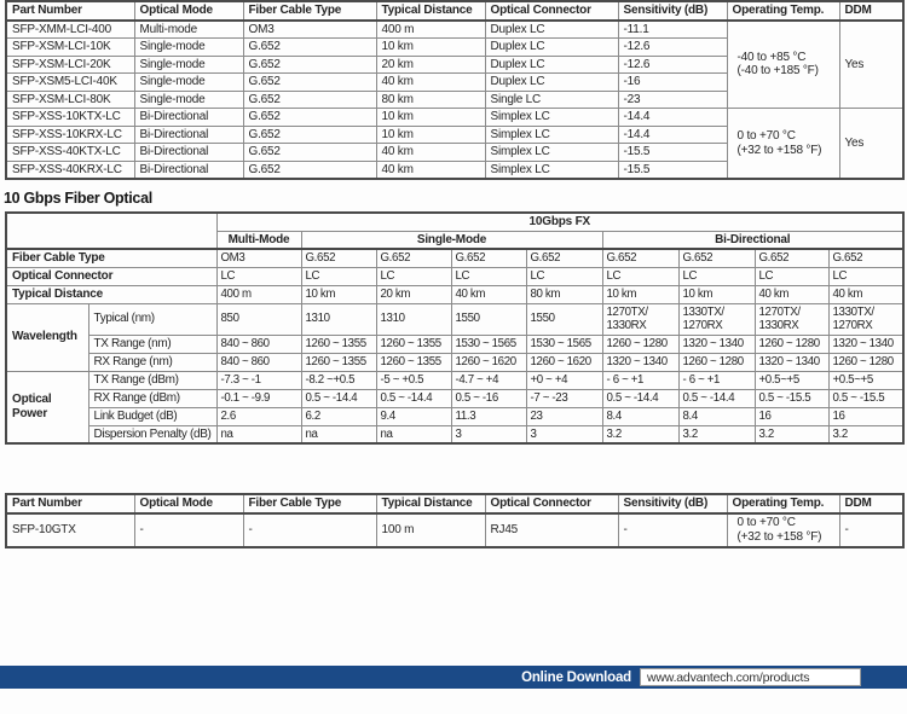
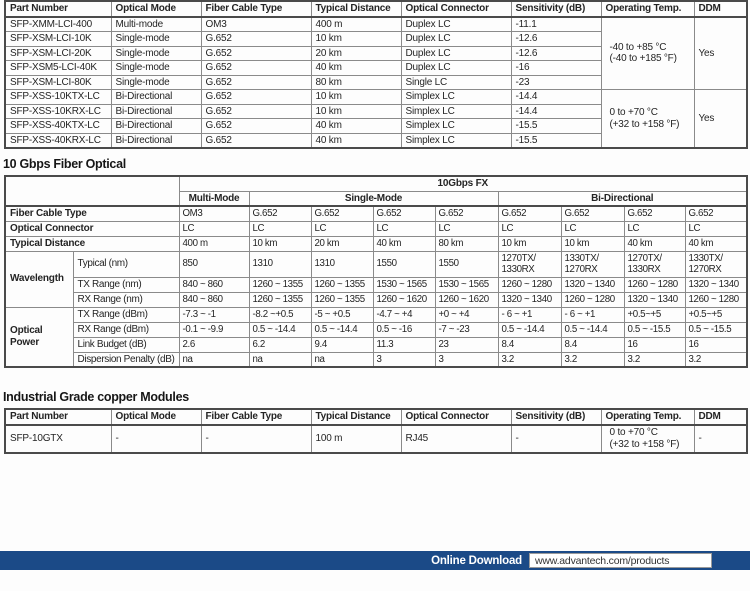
  Part Number	Optical Mode	Fiber Cable Type	Typical Distance	Optical Connector	Sensitivity (dB)	Operating Temp.	DDM
  SFP-XMM-LCI-400	Multi-mode	OM3	400 m	Duplex LC	-11.1	-40 to +85 °C (-40 to +185 °F)	Yes
  SFP-XSM-LCI-10K	Single-mode	G.652	10 km	Duplex LC	-12.6
  SFP-XSM-LCI-20K	Single-mode	G.652	20 km	Duplex LC	-12.6
  SFP-XSM5-LCI-40K	Single-mode	G.652	40 km	Duplex LC	-16
  SFP-XSM-LCI-80K	Single-mode	G.652	80 km	Single LC	-23
  SFP-XSS-10KTX-LC	Bi-Directional	G.652	10 km	Simplex LC	-14.4	0 to +70 °C (+32 to +158 °F)	Yes
  SFP-XSS-10KRX-LC	Bi-Directional	G.652	10 km	Simplex LC	-14.4
  SFP-XSS-40KTX-LC	Bi-Directional	G.652	40 km	Simplex LC	-15.5
  SFP-XSS-40KRX-LC	Bi-Directional	G.652	40 km	Simplex LC	-15.5
  10 Gbps Fiber Optical
  	10Gbps FX
  Multi-Mode	Single-Mode	Bi-Directional
  Fiber Cable Type	OM3	G.652	G.652	G.652	G.652	G.652	G.652	G.652	G.652
  Optical Connector	LC	LC	LC	LC	LC	LC	LC	LC	LC
  Typical Distance	400 m	10 km	20 km	40 km	80 km	10 km	10 km	40 km	40 km
  Wavelength	Typical (nm)	850	1310	1310	1550	1550	1270TX/ 1330RX	1330TX/ 1270RX	1270TX/ 1330RX	1330TX/ 1270RX
  TX Range (nm)	840 ~ 860	1260 ~ 1355	1260 ~ 1355	1530 ~ 1565	1530 ~ 1565	1260 ~ 1280	1320 ~ 1340	1260 ~ 1280	1320 ~ 1340
  RX Range (nm)	840 ~ 860	1260 ~ 1355	1260 ~ 1355	1260 ~ 1620	1260 ~ 1620	1320 ~ 1340	1260 ~ 1280	1320 ~ 1340	1260 ~ 1280
  Optical Power	TX Range (dBm)	-7.3 ~ -1	-8.2 ~+0.5	-5 ~ +0.5	-4.7 ~ +4	+0 ~ +4	- 6 ~ +1	- 6 ~ +1	+0.5~+5	+0.5~+5
  RX Range (dBm)	-0.1 ~ -9.9	0.5 ~ -14.4	0.5 ~ -14.4	0.5 ~ -16	-7 ~ -23	0.5 ~ -14.4	0.5 ~ -14.4	0.5 ~ -15.5	0.5 ~ -15.5
  Link Budget (dB)	2.6	6.2	9.4	11.3	23	8.4	8.4	16	16
  Dispersion Penalty (dB)	na	na	na	3	3	3.2	3.2	3.2	3.2
+ Industrial Grade copper Modules
  Part Number	Optical Mode	Fiber Cable Type	Typical Distance	Optical Connector	Sensitivity (dB)	Operating Temp.	DDM
  SFP-10GTX	-	-	100 m	RJ45	-	0 to +70 °C (+32 to +158 °F)	-
  Online Download
  www.advantech.com/products
